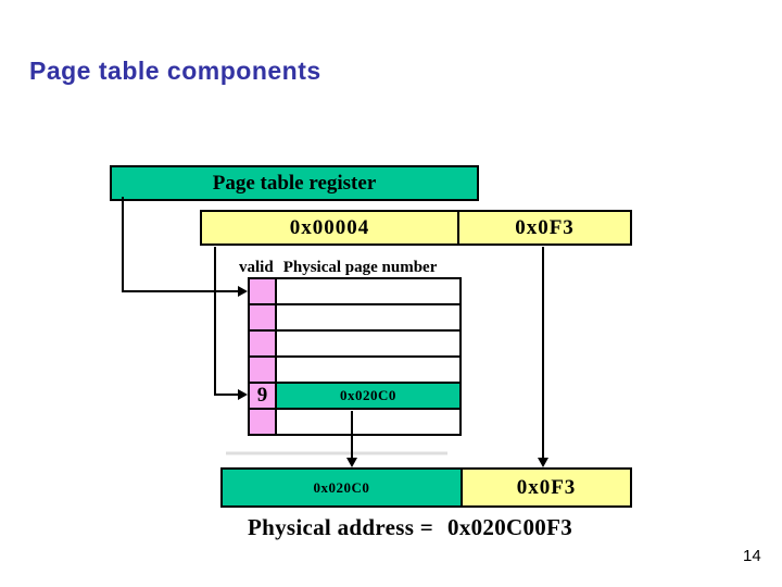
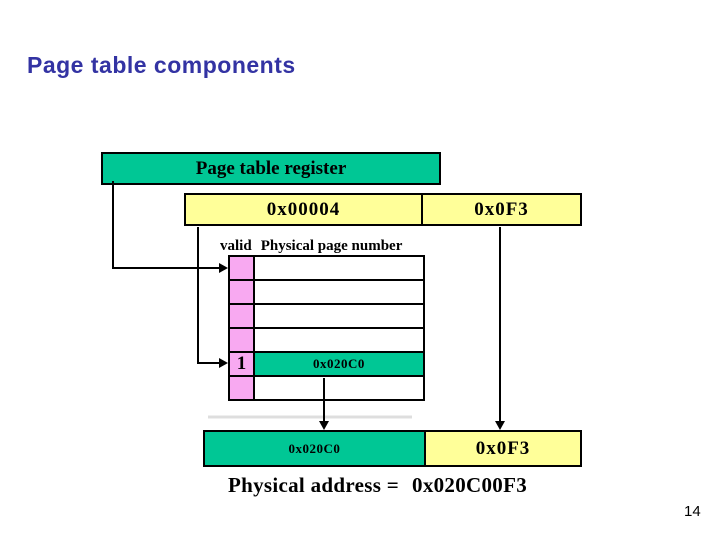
  Page table components
  Page table register
  0x00004
  0x0F3
  valid
  Physical page number
- 9
+ 1
  0x020C0
  0x020C0
  0x0F3
  Physical address = 0x020C00F3
  14
